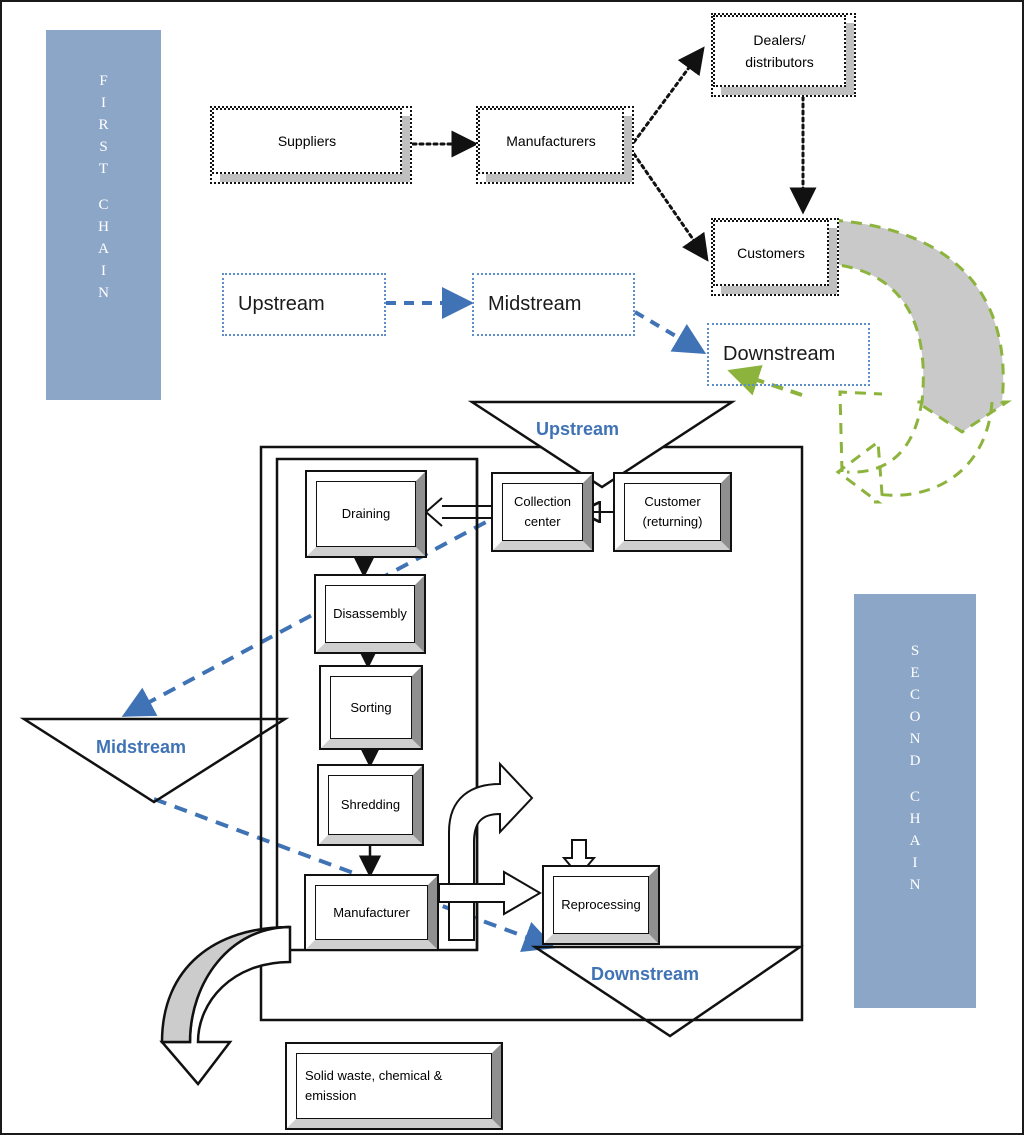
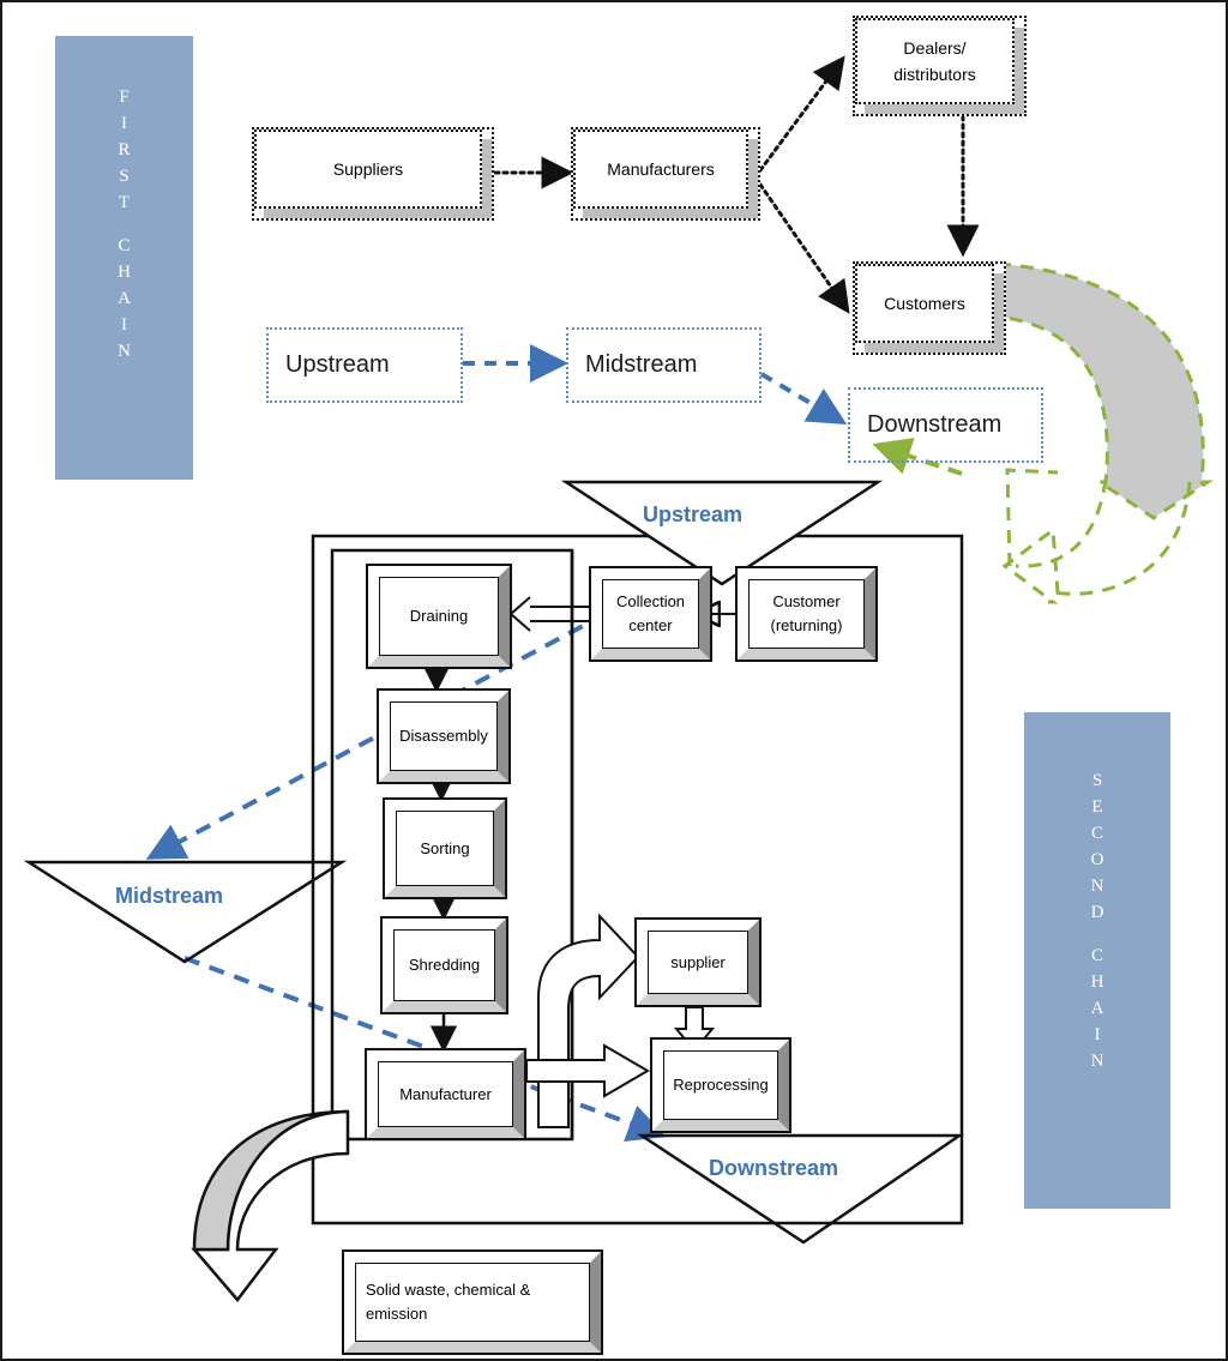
  F
  I
  R
  S
  T
  C
  H
  A
  I
  N
  S
  E
  C
  O
  N
  D
  C
  H
  A
  I
  N
  Suppliers
  Manufacturers
  Dealers/
  distributors
  Customers
  Upstream
  Midstream
  Downstream
  Upstream
  Midstream
  Downstream
  Draining
  Disassembly
  Sorting
  Shredding
  Manufacturer
  Collection
  center
  Customer
  (returning)
+ supplier
  Reprocessing
  Solid waste, chemical &
  emission
